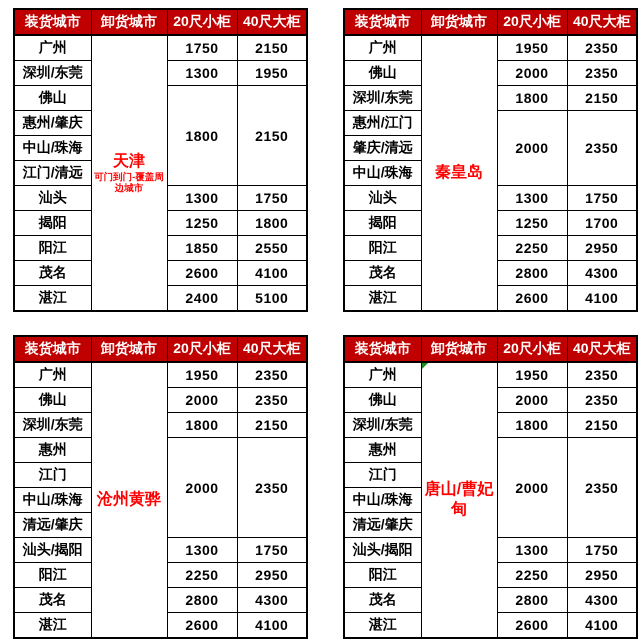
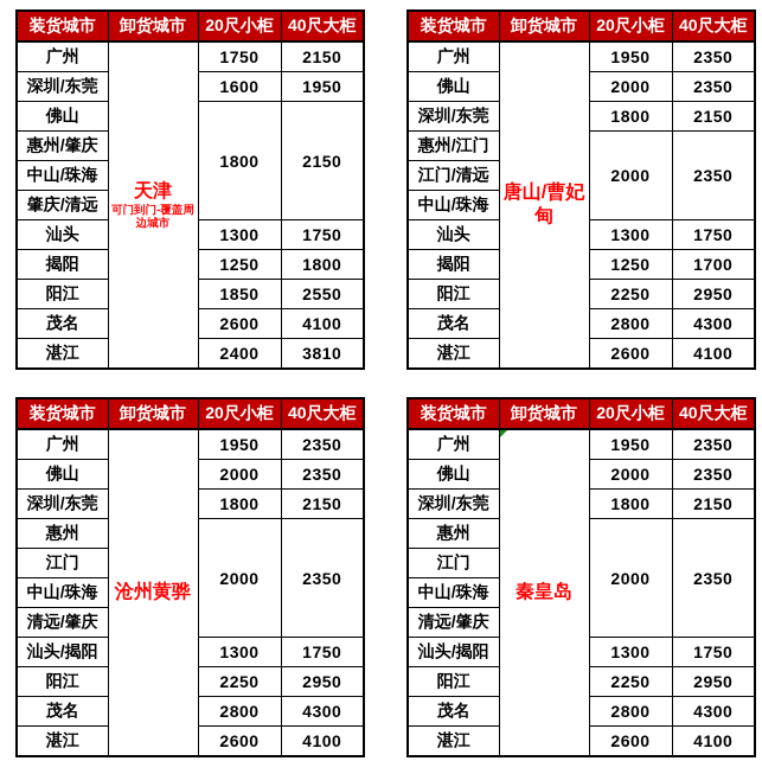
  装货城市	卸货城市	20尺小柜	40尺大柜
  广州	天津可门到门-覆盖周边城市	1750	2150
- 深圳/东莞	1300	1950
+ 深圳/东莞	1600	1950
  佛山	1800	2150
  惠州/肇庆
  中山/珠海
- 江门/清远
+ 肇庆/清远
  汕头	1300	1750
  揭阳	1250	1800
  阳江	1850	2550
  茂名	2600	4100
- 湛江	2400	5100
+ 湛江	2400	3810
  装货城市	卸货城市	20尺小柜	40尺大柜
- 广州	秦皇岛	1950	2350
+ 广州	唐山/曹妃甸	1950	2350
  佛山	2000	2350
  深圳/东莞	1800	2150
  惠州/江门	2000	2350
- 肇庆/清远
+ 江门/清远
  中山/珠海
  汕头	1300	1750
  揭阳	1250	1700
  阳江	2250	2950
  茂名	2800	4300
  湛江	2600	4100
  装货城市	卸货城市	20尺小柜	40尺大柜
  广州	沧州黄骅	1950	2350
  佛山	2000	2350
  深圳/东莞	1800	2150
  惠州	2000	2350
  江门
  中山/珠海
  清远/肇庆
  汕头/揭阳	1300	1750
  阳江	2250	2950
  茂名	2800	4300
  湛江	2600	4100
  装货城市	卸货城市	20尺小柜	40尺大柜
- 广州	唐山/曹妃甸	1950	2350
+ 广州	秦皇岛	1950	2350
  佛山	2000	2350
  深圳/东莞	1800	2150
  惠州	2000	2350
  江门
  中山/珠海
  清远/肇庆
  汕头/揭阳	1300	1750
  阳江	2250	2950
  茂名	2800	4300
  湛江	2600	4100
